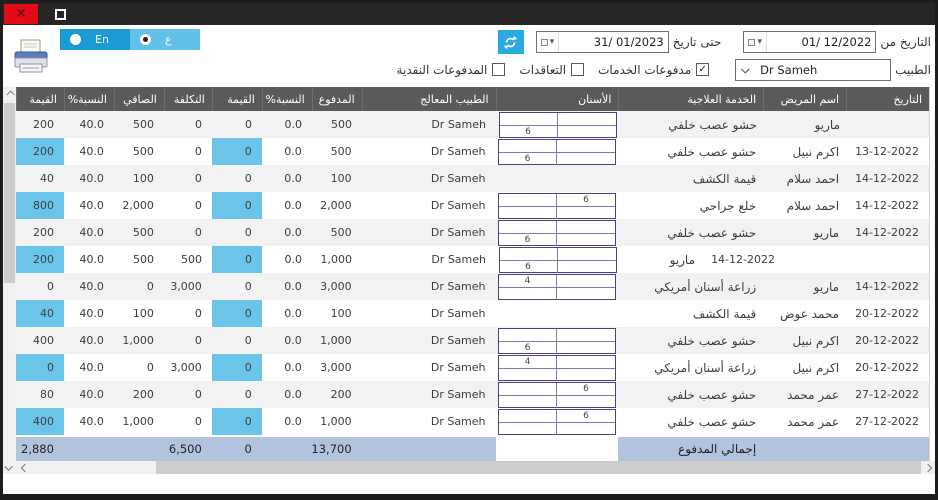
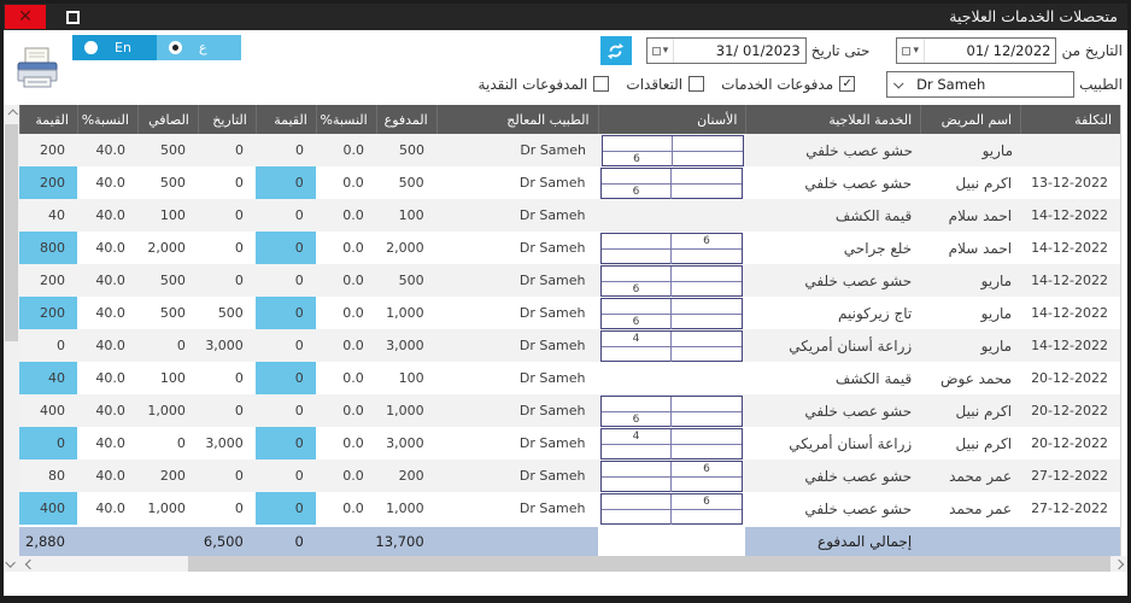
  ✕
+ متحصلات الخدمات العلاجية
  En
  ع
  التاريخ من
  01/ 12/2022
  ▾
  حتى تاريخ
  31/ 01/2023
  ▾
  الطبيب
  Dr Sameh
  ✓
  مدفوعات الخدمات
  التعاقدات
  المدفوعات النقدية
  القيمة
  النسبة%
  الصافي
- التكلفة
+ التاريخ
  القيمة
  النسبة%
  المدفوع
  الطبيب المعالج
  الأسنان
  الخدمة العلاجية
  اسم المريض
- التاريخ
+ التكلفة
  200
  40.0
  500
  0
  0
  0.0
  500
  Dr Sameh
  6
  حشو عصب خلفي
  ماريو
  200
  40.0
  500
  0
  0
  0.0
  500
  Dr Sameh
  6
  حشو عصب خلفي
  اكرم نبيل
  13-12-2022
  40
  40.0
  100
  0
  0
  0.0
  100
  Dr Sameh
  قيمة الكشف
  احمد سلام
  14-12-2022
  800
  40.0
  2,000
  0
  0
  0.0
  2,000
  Dr Sameh
  6
  خلع جراحي
  احمد سلام
  14-12-2022
  200
  40.0
  500
  0
  0
  0.0
  500
  Dr Sameh
  6
  حشو عصب خلفي
  ماريو
  14-12-2022
  200
  40.0
  500
  500
  0
  0.0
  1,000
  Dr Sameh
  6
+ تاج زيركونيم
  ماريو
  14-12-2022
  0
  40.0
  0
  3,000
  0
  0.0
  3,000
  Dr Sameh
  4
  زراعة أسنان أمريكي
  ماريو
  14-12-2022
  40
  40.0
  100
  0
  0
  0.0
  100
  Dr Sameh
  قيمة الكشف
  محمد عوض
  20-12-2022
  400
  40.0
  1,000
  0
  0
  0.0
  1,000
  Dr Sameh
  6
  حشو عصب خلفي
  اكرم نبيل
  20-12-2022
  0
  40.0
  0
  3,000
  0
  0.0
  3,000
  Dr Sameh
  4
  زراعة أسنان أمريكي
  اكرم نبيل
  20-12-2022
  80
  40.0
  200
  0
  0
  0.0
  200
  Dr Sameh
  6
  حشو عصب خلفي
  عمر محمد
  27-12-2022
  400
  40.0
  1,000
  0
  0
  0.0
  1,000
  Dr Sameh
  6
  حشو عصب خلفي
  عمر محمد
  27-12-2022
  2,880
  6,500
  0
  13,700
  إجمالي المدفوع
